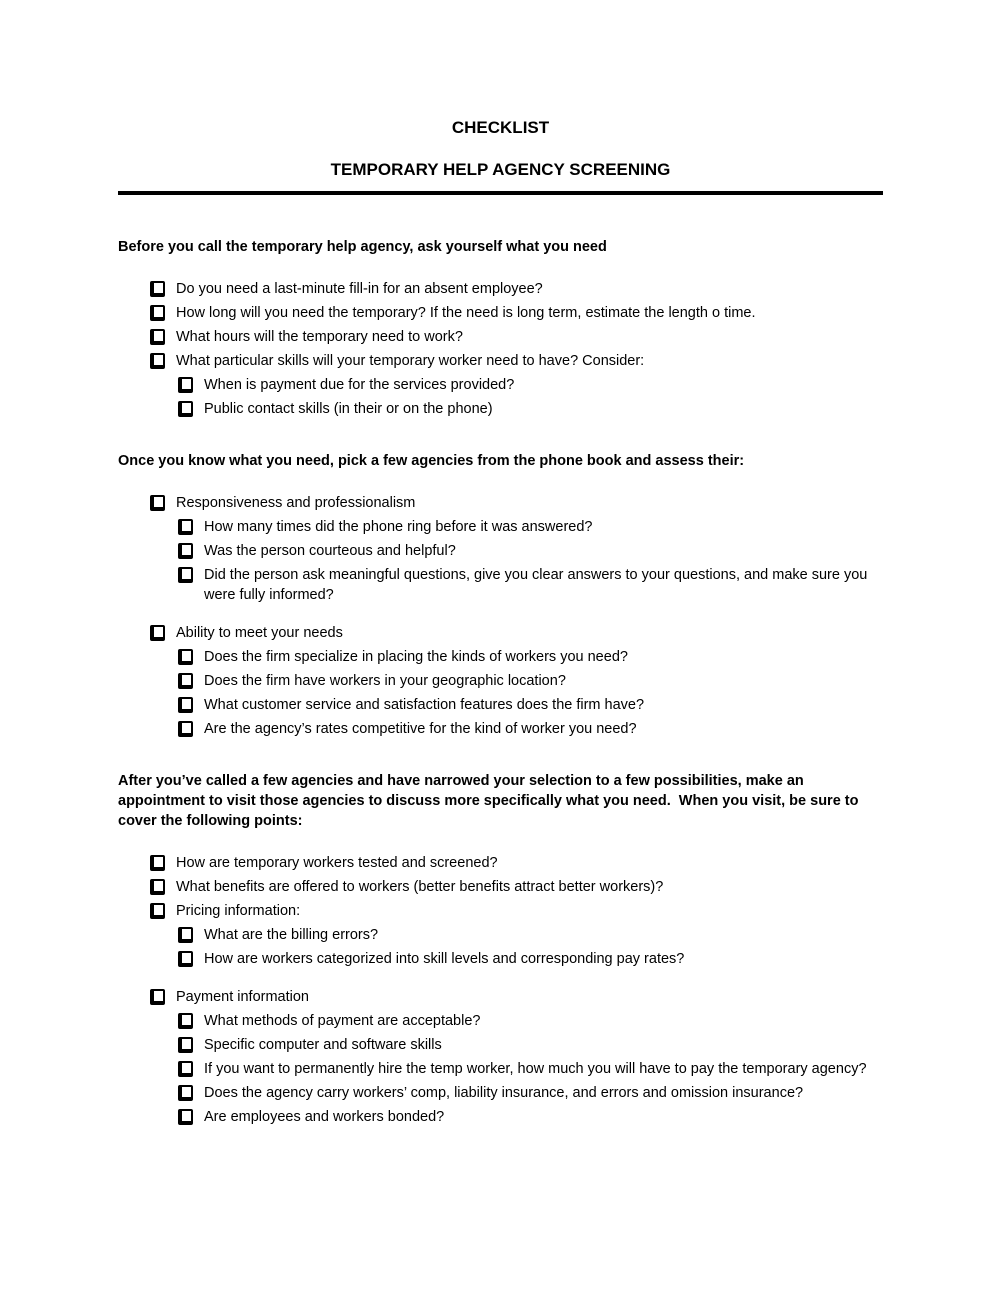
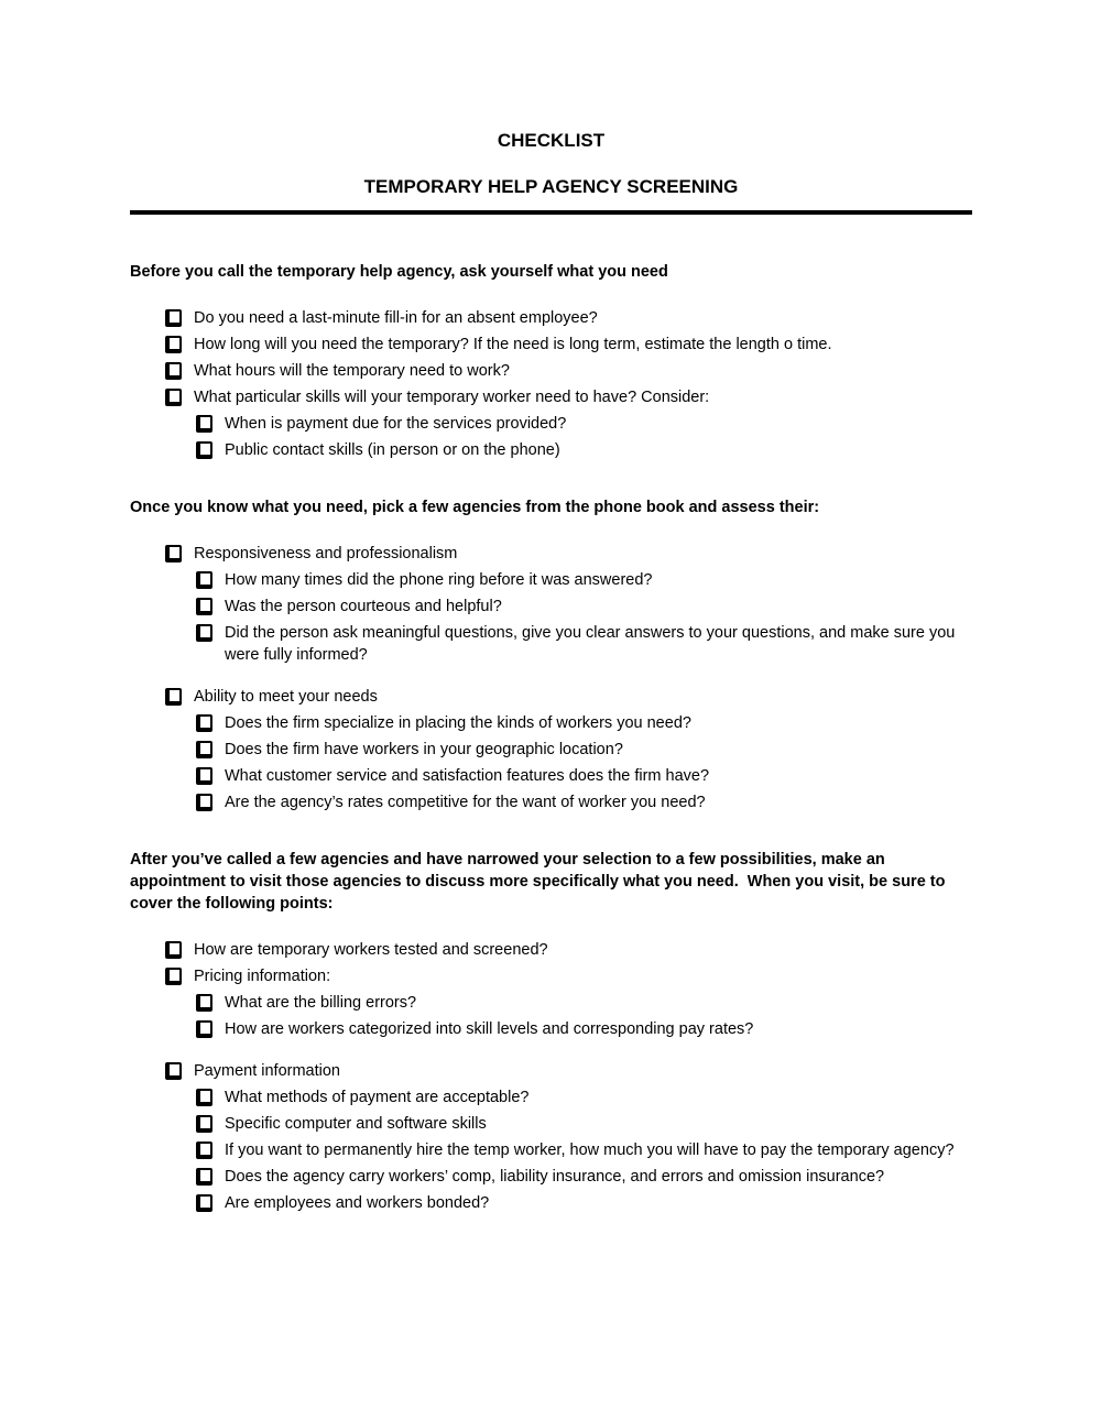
  CHECKLIST
  TEMPORARY HELP AGENCY SCREENING
  Before you call the temporary help agency, ask yourself what you need
  Do you need a last-minute fill-in for an absent employee?
  How long will you need the temporary? If the need is long term, estimate the length o time.
  What hours will the temporary need to work?
  What particular skills will your temporary worker need to have? Consider:
  When is payment due for the services provided?
- Public contact skills (in their or on the phone)
+ Public contact skills (in person or on the phone)
  Once you know what you need, pick a few agencies from the phone book and assess their:
  Responsiveness and professionalism
  How many times did the phone ring before it was answered?
  Was the person courteous and helpful?
  Did the person ask meaningful questions, give you clear answers to your questions, and make sure you were fully informed?
  Ability to meet your needs
  Does the firm specialize in placing the kinds of workers you need?
  Does the firm have workers in your geographic location?
  What customer service and satisfaction features does the firm have?
- Are the agency’s rates competitive for the kind of worker you need?
+ Are the agency’s rates competitive for the want of worker you need?
  After you’ve called a few agencies and have narrowed your selection to a few possibilities, make an appointment to visit those agencies to discuss more specifically what you need. When you visit, be sure to cover the following points:
  How are temporary workers tested and screened?
- What benefits are offered to workers (better benefits attract better workers)?
  Pricing information:
  What are the billing errors?
  How are workers categorized into skill levels and corresponding pay rates?
  Payment information
  What methods of payment are acceptable?
  Specific computer and software skills
  If you want to permanently hire the temp worker, how much you will have to pay the temporary agency?
  Does the agency carry workers’ comp, liability insurance, and errors and omission insurance?
  Are employees and workers bonded?
